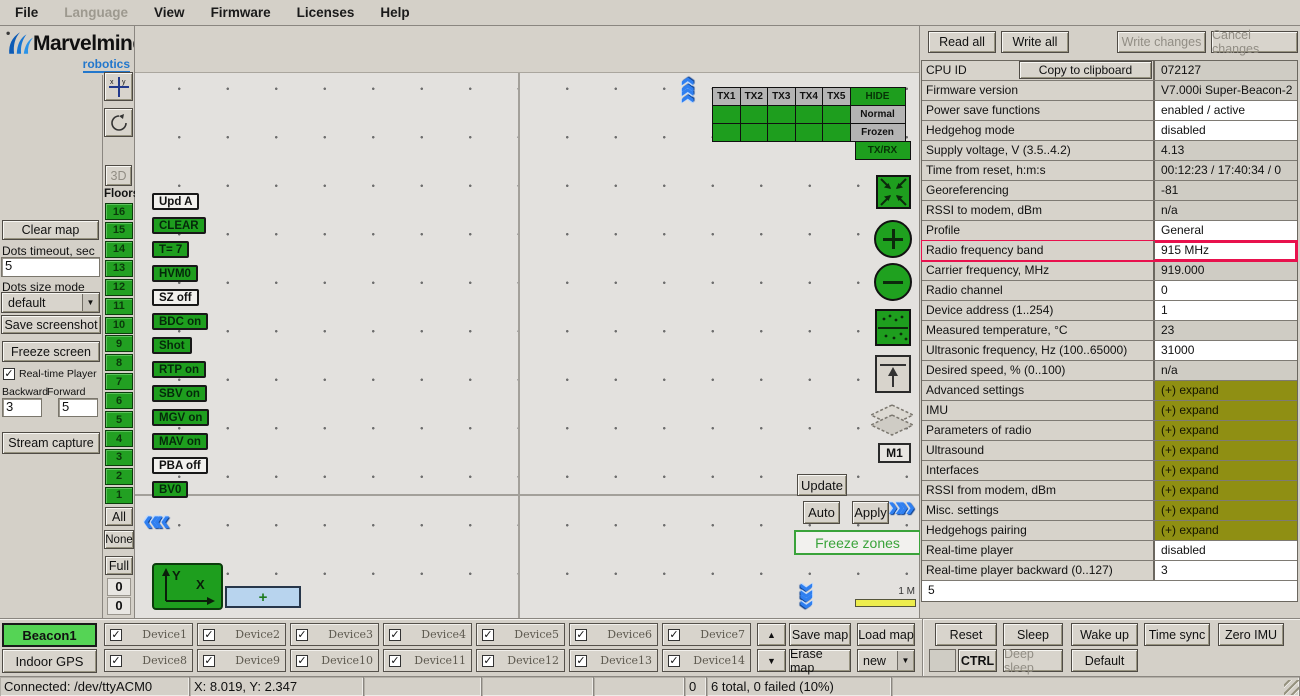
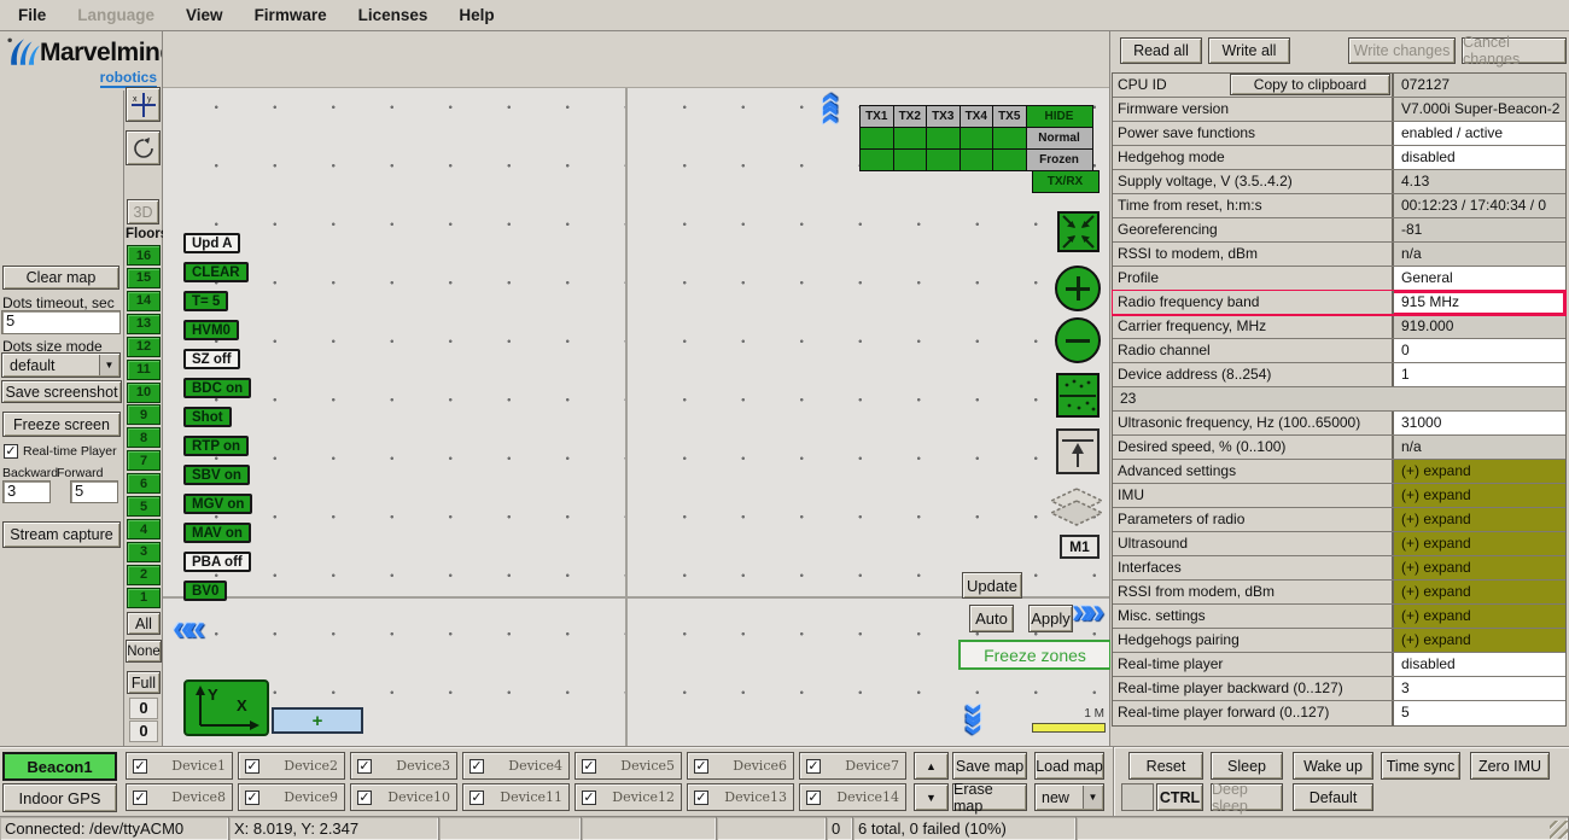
  File
  Language
  View
  Firmware
  Licenses
  Help
  Marvelmin
  robotics
  Clear map
  Dots timeout, sec
  5
  Dots size mode
  default
  ▼
  Save screenshot
  Freeze screen
  ✓
  Real-time Player
  Backward
  Forward
  3
  5
  Stream capture
  3D
  Floor
  16
  15
  14
  13
  12
  11
  10
  9
  8
  7
  6
  5
  4
  3
  2
  1
  All
  None
  Full
  0
  0
  Upd A
  CLEAR
- T= 7
+ T= 5
  HVM0
  SZ off
  BDC on
  Shot
  RTP on
  SBV on
  MGV on
  MAV on
  PBA off
  BV0
  TX1
  TX2
  TX3
  TX4
  TX5
  HIDE
  Normal
  Frozen
  TX/RX
  ««
  »»
  M1
  Update
  Auto
  Apply
  Freeze zones
  Y
  X
  +
  1 M
  Read all
  Write all
  Write changes
  Cancel changes
  CPU ID
  Copy to clipboard
  072127
  Firmware version
  V7.000i Super-Beacon-2
  Power save functions
  enabled / active
  Hedgehog mode
  disabled
  Supply voltage, V (3.5..4.2)
  4.13
  Time from reset, h:m:s
  00:12:23 / 17:40:34 / 0
  Georeferencing
  -81
  RSSI to modem, dBm
  n/a
  Profile
  General
  Radio frequency band
  915 MHz
  Carrier frequency, MHz
  919.000
  Radio channel
  0
- Device address (1..254)
+ Device address (8..254)
  1
- Measured temperature, °C
  23
  Ultrasonic frequency, Hz (100..65000)
  31000
  Desired speed, % (0..100)
  n/a
  Advanced settings
  (+) expand
  IMU
  (+) expand
  Parameters of radio
  (+) expand
  Ultrasound
  (+) expand
  Interfaces
  (+) expand
  RSSI from modem, dBm
  (+) expand
  Misc. settings
  (+) expand
  Hedgehogs pairing
  (+) expand
  Real-time player
  disabled
  Real-time player backward (0..127)
  3
+ Real-time player forward (0..127)
  5
  Beacon1
  Indoor GPS
  ✓
  Device1
  ✓
  Device2
  ✓
  Device3
  ✓
  Device4
  ✓
  Device5
  ✓
  Device6
  ✓
  Device7
  ✓
  Device8
  ✓
  Device9
  ✓
  Device10
  ✓
  Device11
  ✓
  Device12
  ✓
  Device13
  ✓
  Device14
  ▲
  ▼
  Save map
  Load map
  Erase map
  new
  ▼
  Reset
  Sleep
  Wake up
  Time sync
  Zero IMU
  CTRL
  Deep sleep
  Default
  Connected: /dev/ttyACM0
  X: 8.019, Y: 2.347
  0
  6 total, 0 failed (10%)
